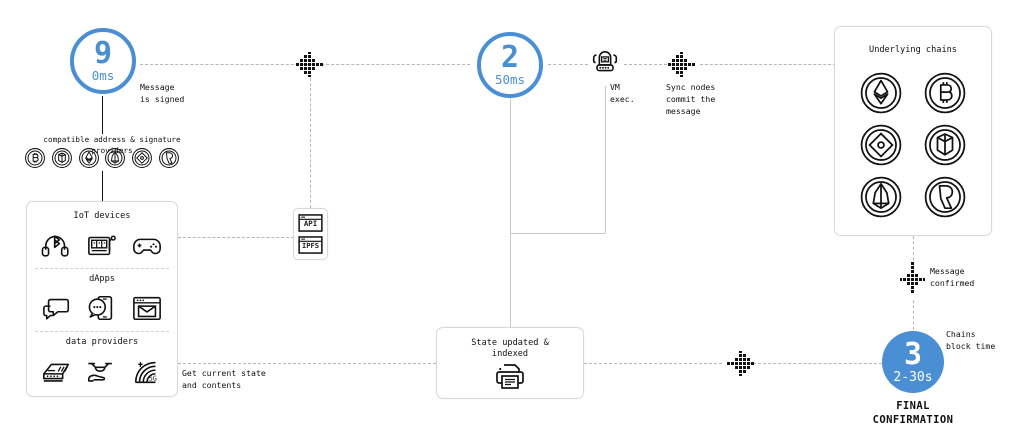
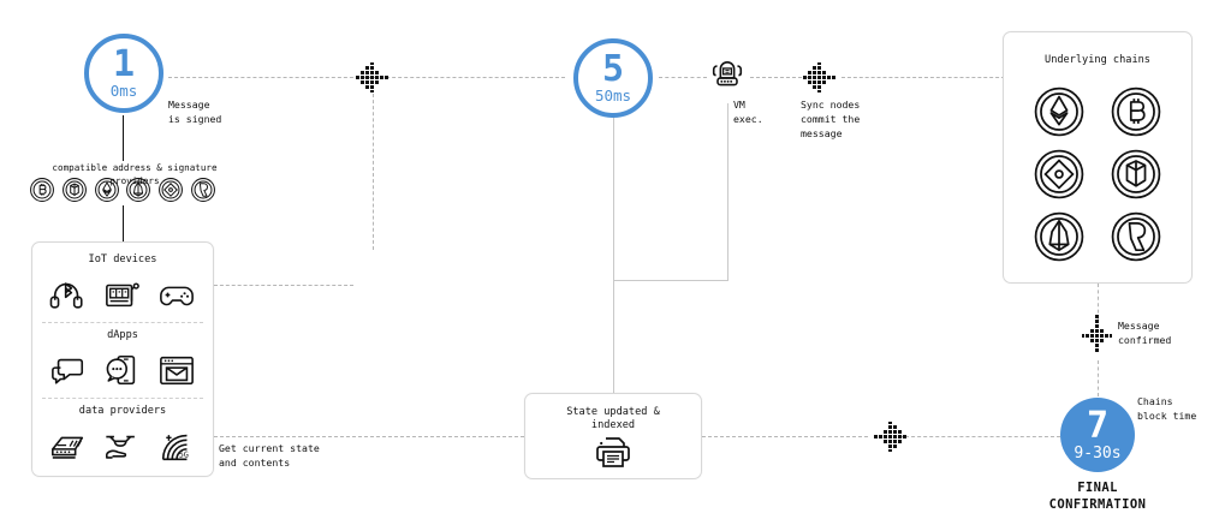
- 9
+ 1
  0ms
  Message
  is signed
  compatible address & signature rovidrs
  IoT devices
  dApps
  data providers
  5G
- API
- IPFS
- 2
+ 5
  50ms
  VM
  exec.
  Sync nodes
  commit the
  message
  Underlying chains
  State updated &
  indexed
  Get current state
  and contents
  Message
  confirmed
  Chains
  block time
- 3
+ 7
- 2-30s
+ 9-30s
  FINAL
  CONFIRMATION
